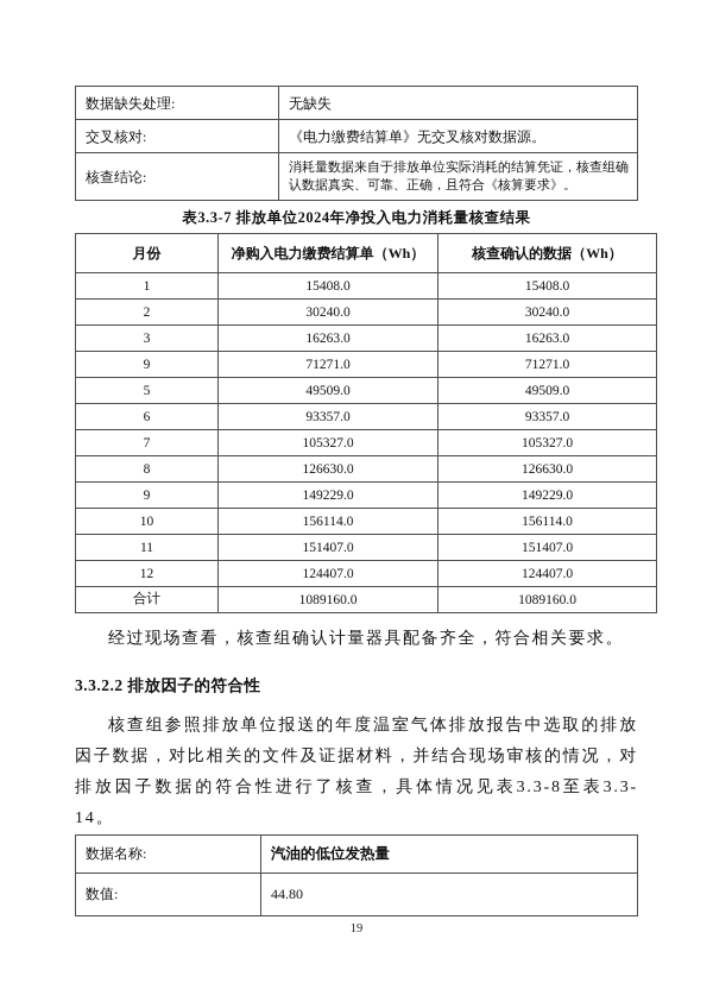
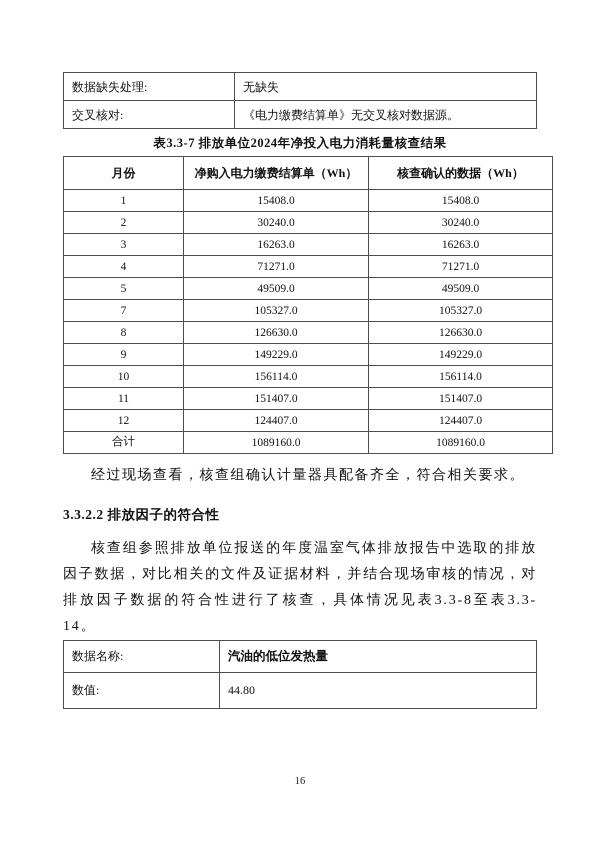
  数据缺失处理:	无缺失
  交叉核对:	《电力缴费结算单》无交叉核对数据源。
- 核查结论:	消耗量数据来自于排放单位实际消耗的结算凭证，核查组确认数据真实、可靠、正确，且符合《核算要求》。
  表3.3-7 排放单位2024年净投入电力消耗量核查结果
  月份	净购入电力缴费结算单（Wh）	核查确认的数据（Wh）
  1	15408.0	15408.0
  2	30240.0	30240.0
  3	16263.0	16263.0
- 9	71271.0	71271.0
+ 4	71271.0	71271.0
  5	49509.0	49509.0
- 6	93357.0	93357.0
  7	105327.0	105327.0
  8	126630.0	126630.0
  9	149229.0	149229.0
  10	156114.0	156114.0
  11	151407.0	151407.0
  12	124407.0	124407.0
  合计	1089160.0	1089160.0
  经过现场查看，核查组确认计量器具配备齐全，符合相关要求。
  3.3.2.2 排放因子的符合性
  核查组参照排放单位报送的年度温室气体排放报告中选取的排放因子数据，对比相关的文件及证据材料，并结合现场审核的情况，对排放因子数据的符合性进行了核查，具体情况见表3.3-8至表3.3-14。
  数据名称:	汽油的低位发热量
  数值:	44.80
- 19
+ 16
